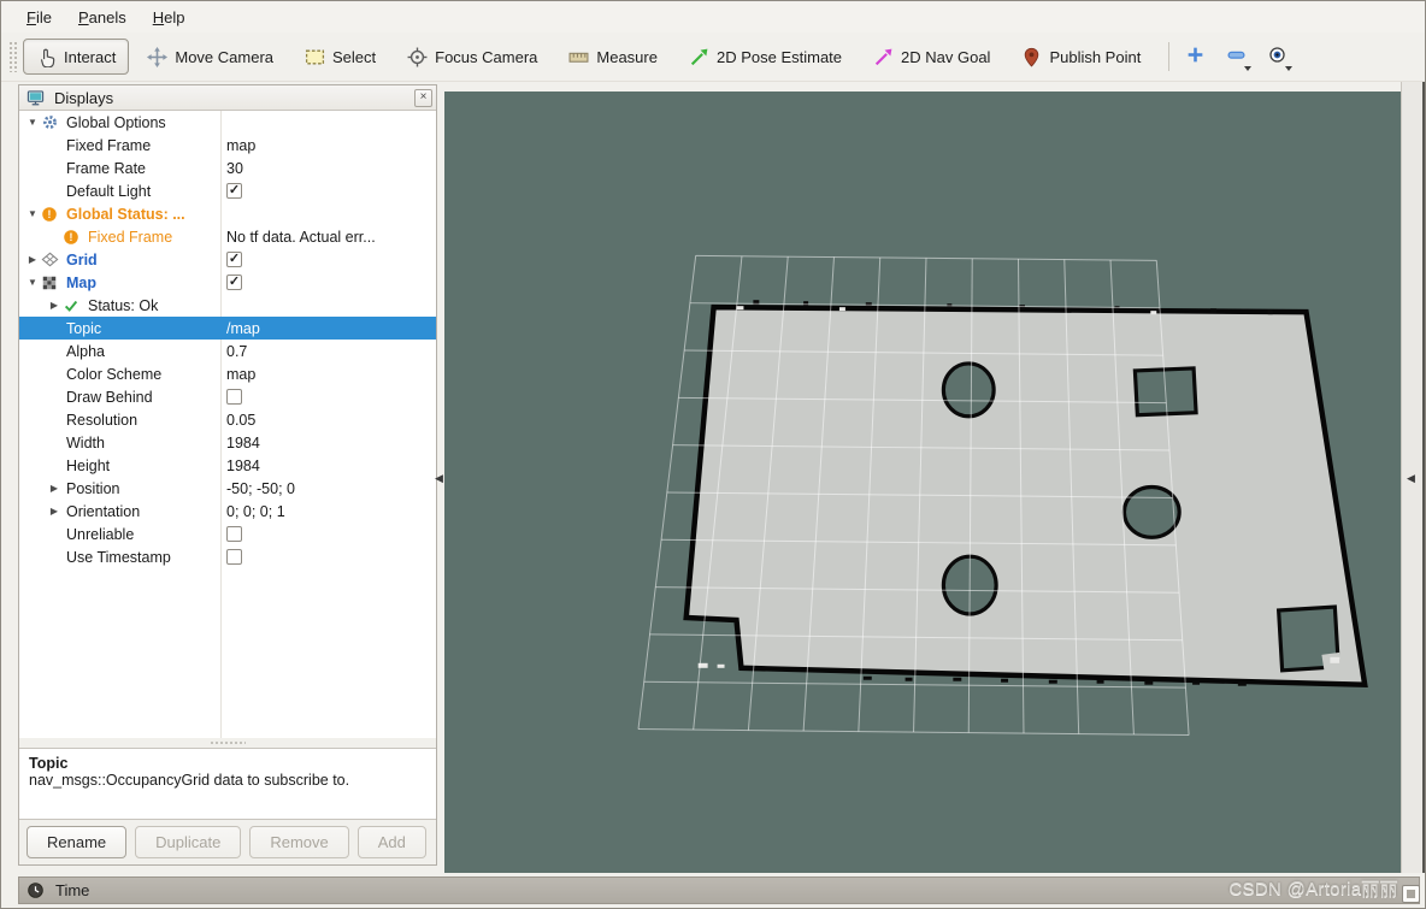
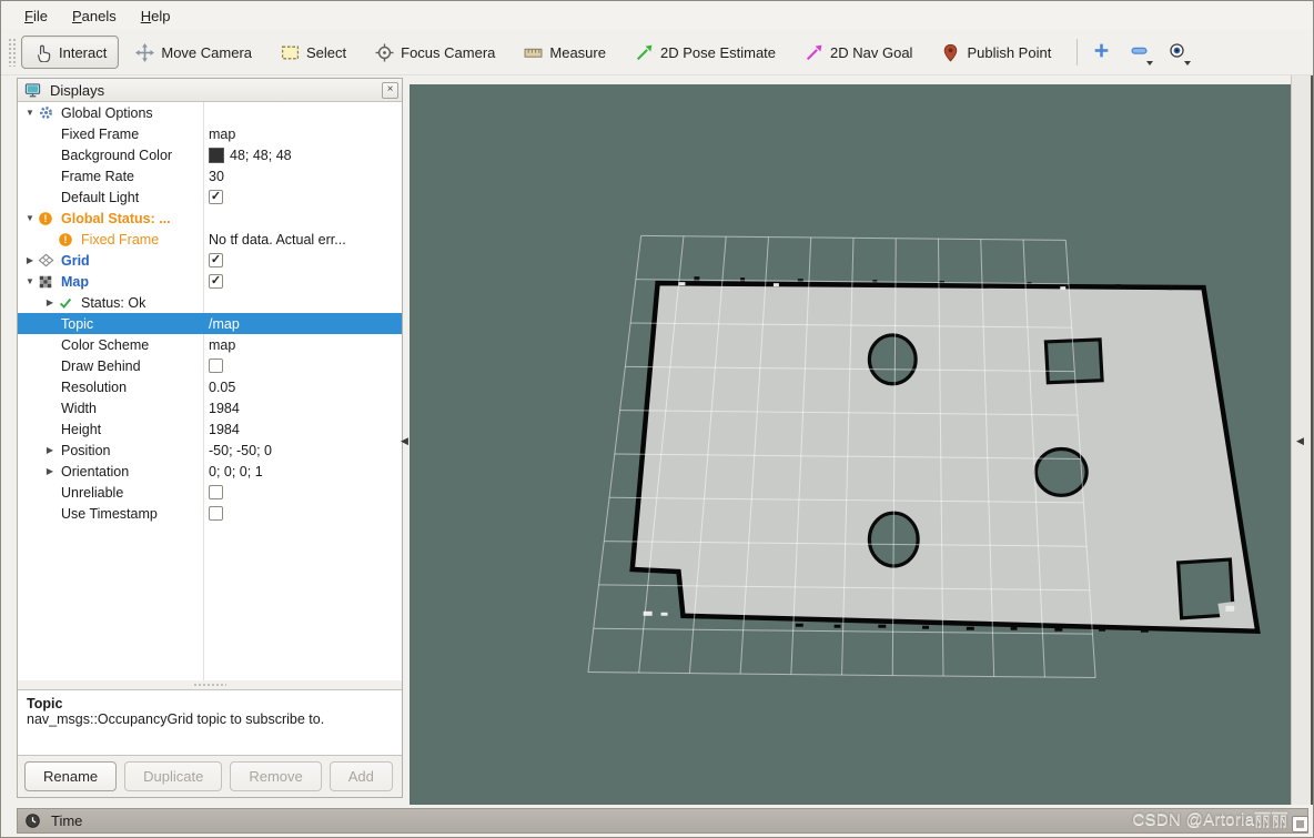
  File
  Panels
  Help
  Interact
  Move Camera
  Select
  Focus Camera
  Measure
  2D Pose Estimate
  2D Nav Goal
  Publish Point
  Displays
  ×
  ▼
  Global Options
  Fixed Frame
  map
+ Background Color
+ 48; 48; 48
  Frame Rate
  30
  Default Light
  ✓
  ▼
  !
  Global Status: ...
  !
  Fixed Frame
  No tf data. Actual err...
  ▶
  Grid
  ✓
  ▼
  Map
  ✓
  ▶
  Status: Ok
  Topic
  /map
- Alpha
- 0.7
  Color Scheme
  map
  Draw Behind
  Resolution
  0.05
  Width
  1984
  Height
  1984
  ▶
  Position
  -50; -50; 0
  ▶
  Orientation
  0; 0; 0; 1
  Unreliable
  Use Timestamp
  Topic
- nav_msgs::OccupancyGrid data to subscribe to.
+ nav_msgs::OccupancyGrid topic to subscribe to.
  Rename
  Duplicate
  Remove
  Add
  ◀
  ◀
  Time
  CSDN @Artoria丽丽
